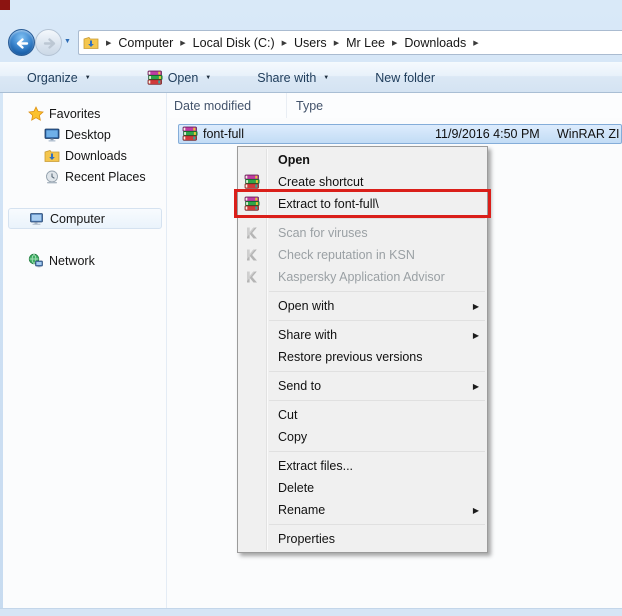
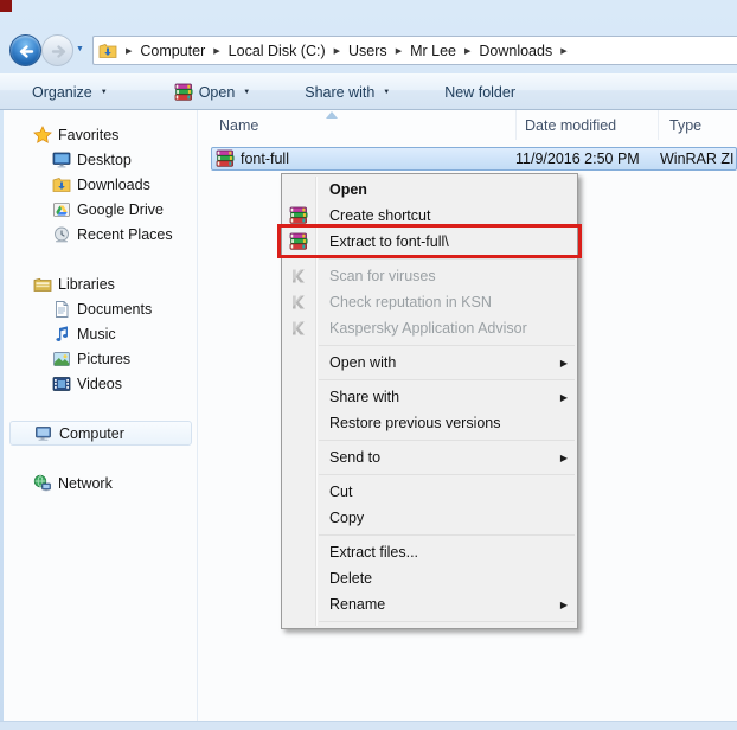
  Computer
  Local Disk (C:)
  Users
  Mr Lee
  Downloads
  Organize
  Open
  Share with
  New folder
  Favorites
  Desktop
  Downloads
+ Google Drive
  Recent Places
+ Libraries
+ Documents
+ Music
+ Pictures
+ Videos
  Computer
  Network
+ Name
  Date modified
  Type
  font-full
- 11/9/2016 4:50 PM
+ 11/9/2016 2:50 PM
  WinRAR ZI
  Open
  Create shortcut
  Extract to font-full\
  Scan for viruses
  Check reputation in KSN
  Kaspersky Application Advisor
  Open with
  ▶
  Share with
  ▶
  Restore previous versions
  Send to
  ▶
  Cut
  Copy
  Extract files...
  Delete
  Rename
  ▶
- Properties
